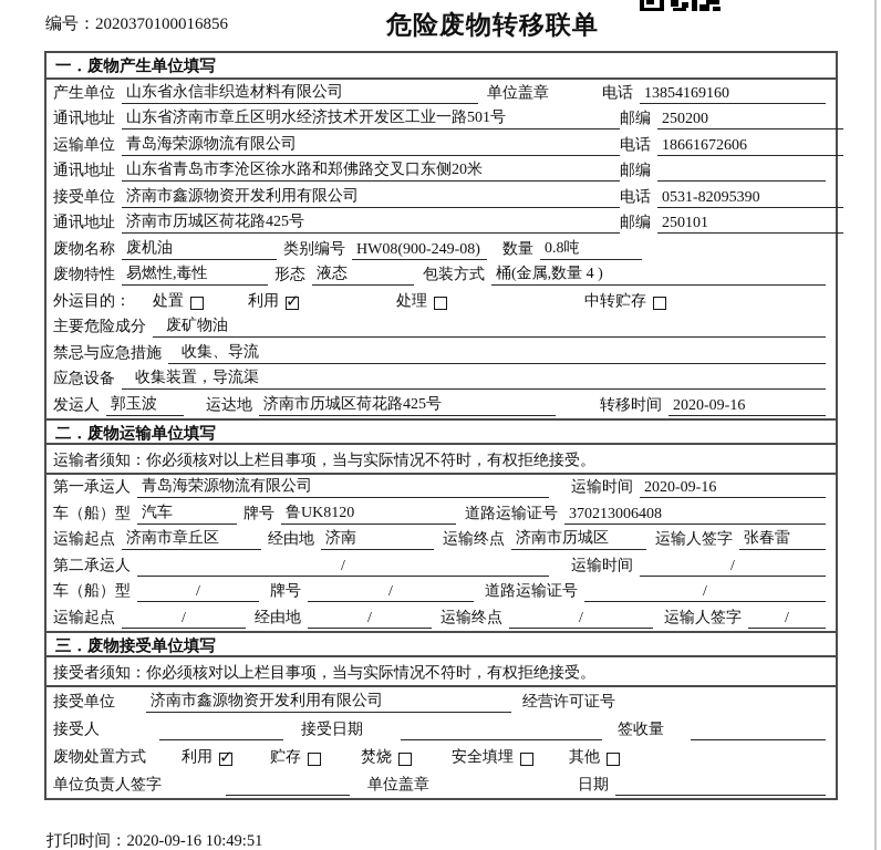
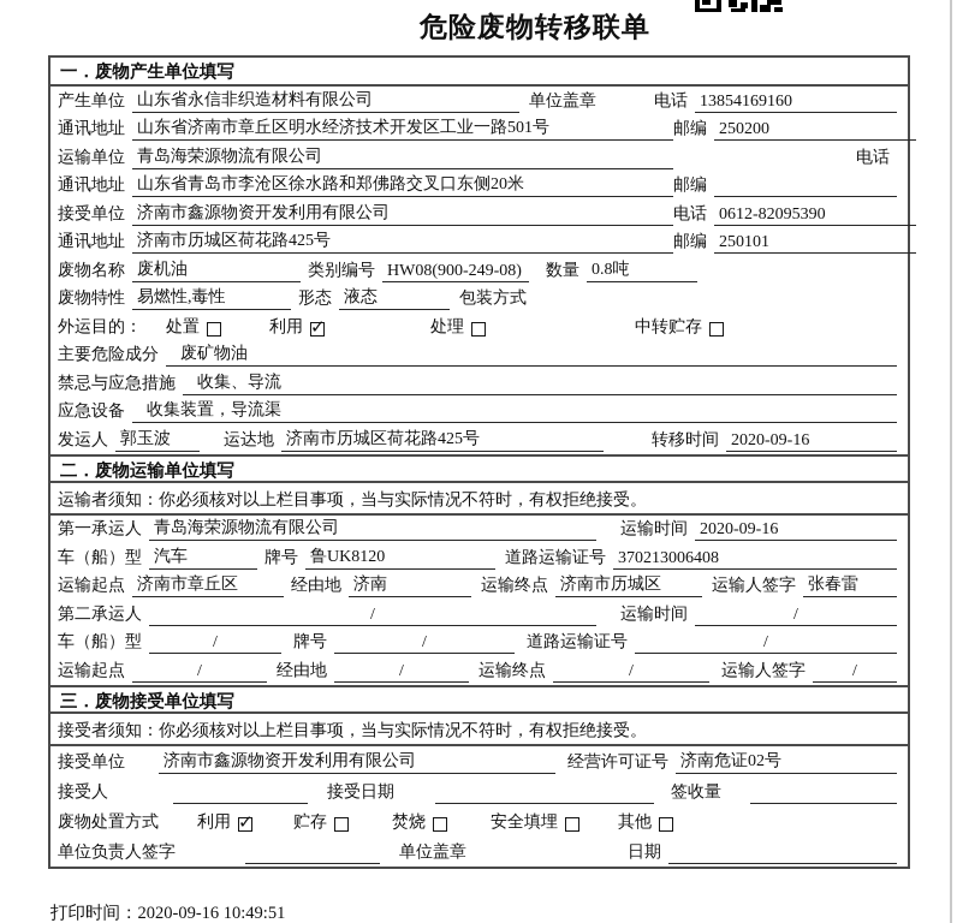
- 编号：2020370100016856
  危险废物转移联单
  一．废物产生单位填写
  产生单位
  山东省永信非织造材料有限公司
  单位盖章
  电话
  13854169160
  通讯地址
  山东省济南市章丘区明水经济技术开发区工业一路501号
  邮编
  250200
  运输单位
  青岛海荣源物流有限公司
  电话
- 18661672606
  通讯地址
  山东省青岛市李沧区徐水路和郑佛路交叉口东侧20米
  邮编
  接受单位
  济南市鑫源物资开发利用有限公司
  电话
- 0531-82095390
+ 0612-82095390
  通讯地址
  济南市历城区荷花路425号
  邮编
  250101
  废物名称
  废机油
  类别编号
  HW08(900-249-08)
  数量
  0.8吨
  废物特性
  易燃性,毒性
  形态
  液态
  包装方式
- 桶(金属,数量 4 )
  外运目的：
  处置
  利用
  处理
  中转贮存
  主要危险成分
  废矿物油
  禁忌与应急措施
  收集、导流
  应急设备
  收集装置，导流渠
  发运人
  郭玉波
  运达地
  济南市历城区荷花路425号
  转移时间
  2020-09-16
  二．废物运输单位填写
  运输者须知：你必须核对以上栏目事项，当与实际情况不符时，有权拒绝接受。
  第一承运人
  青岛海荣源物流有限公司
  运输时间
  2020-09-16
  车（船）型
  汽车
  牌号
  鲁UK8120
  道路运输证号
  370213006408
  运输起点
  济南市章丘区
  经由地
  济南
  运输终点
  济南市历城区
  运输人签字
  张春雷
  第二承运人
  /
  运输时间
  /
  车（船）型
  /
  牌号
  /
  道路运输证号
  /
  运输起点
  /
  经由地
  /
  运输终点
  /
  运输人签字
  /
  三．废物接受单位填写
  接受者须知：你必须核对以上栏目事项，当与实际情况不符时，有权拒绝接受。
  接受单位
  济南市鑫源物资开发利用有限公司
  经营许可证号
+ 济南危证02号
  接受人
  接受日期
  签收量
  废物处置方式
  利用
  贮存
  焚烧
  安全填埋
  其他
  单位负责人签字
  单位盖章
  日期
  打印时间：2020-09-16 10:49:51
